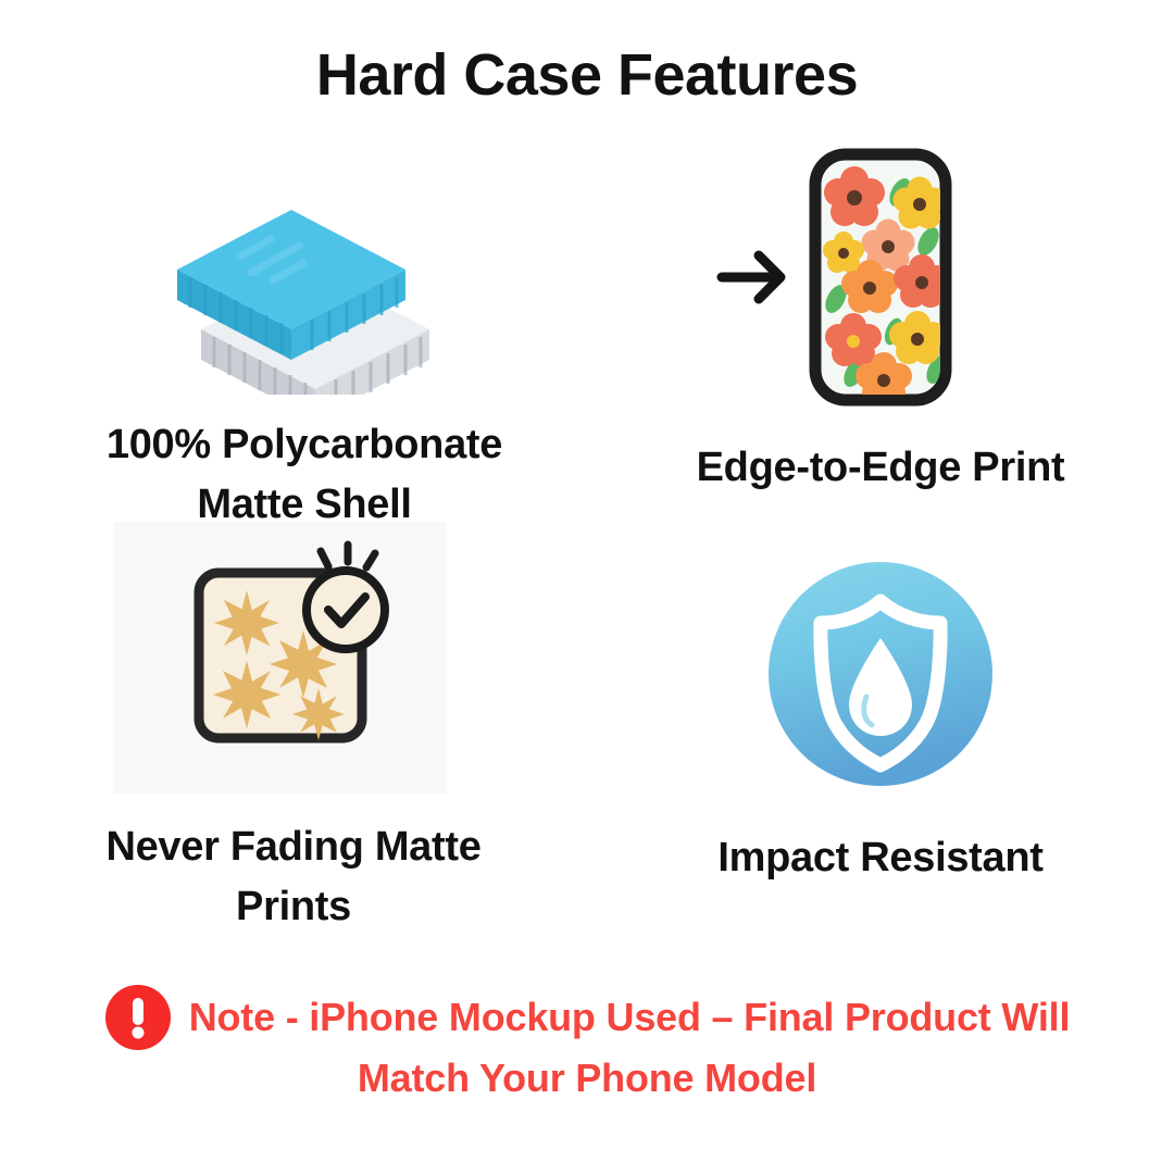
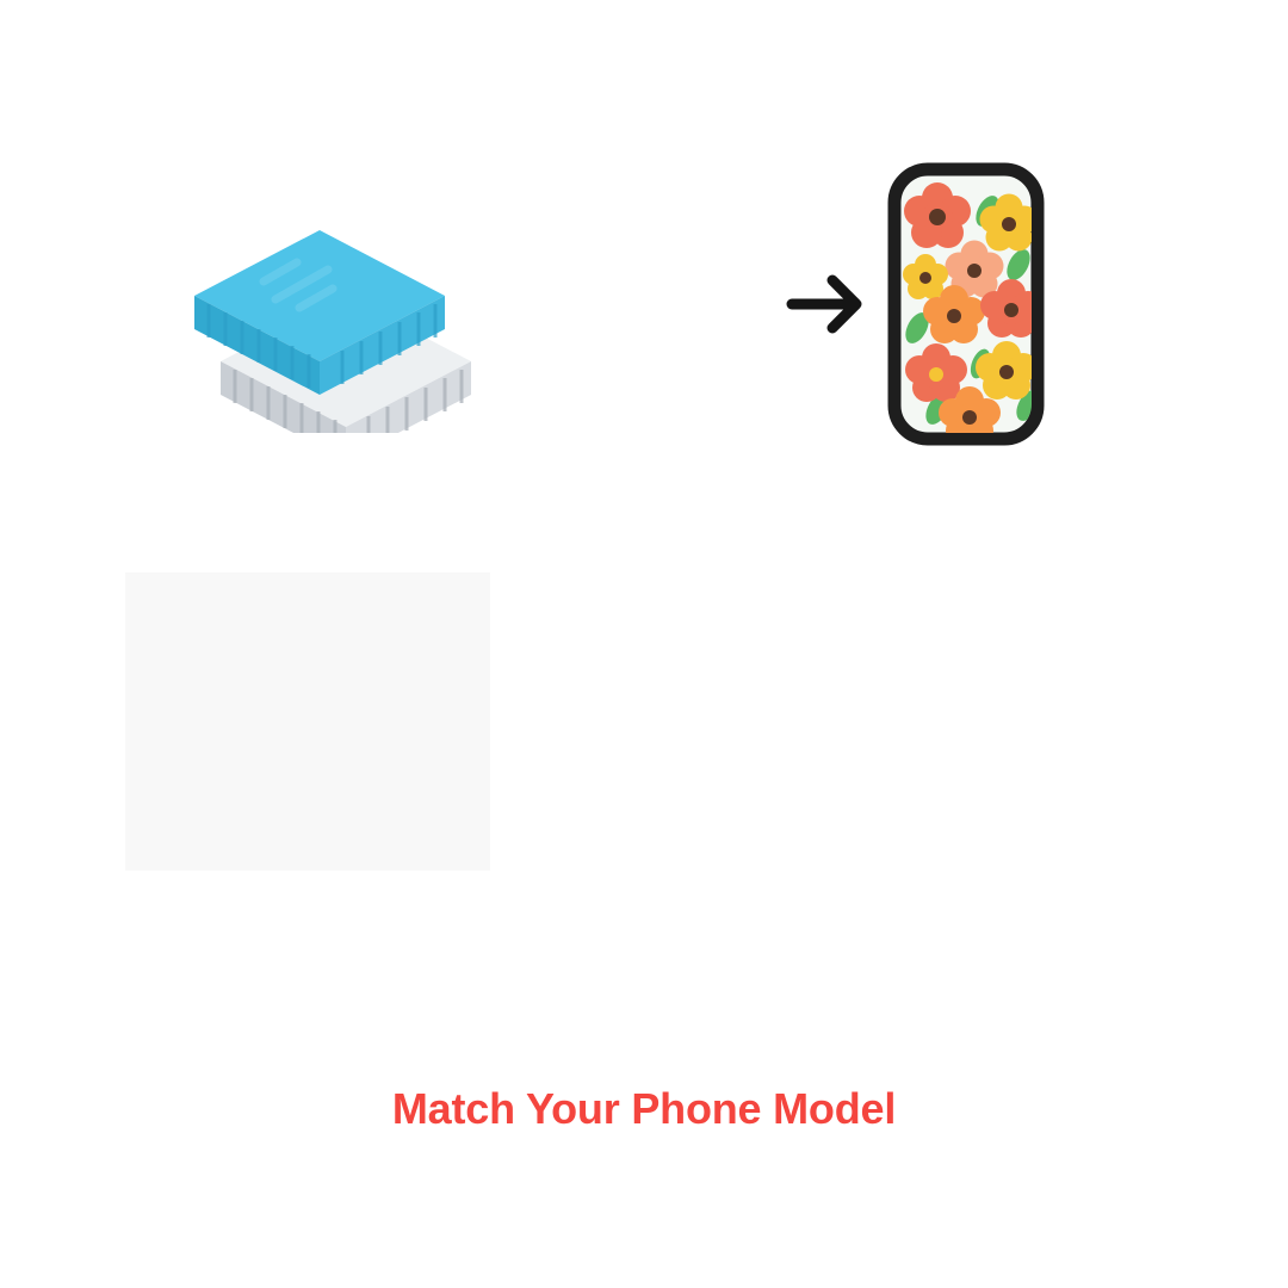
- Hard Case Features
- 100% Polycarbonate Matte Shell
- Edge-to-Edge Print
- Never Fading Matte Prints
- Impact Resistant
- Note - iPhone Mockup Used – Final Product Will
  Match Your Phone Model
